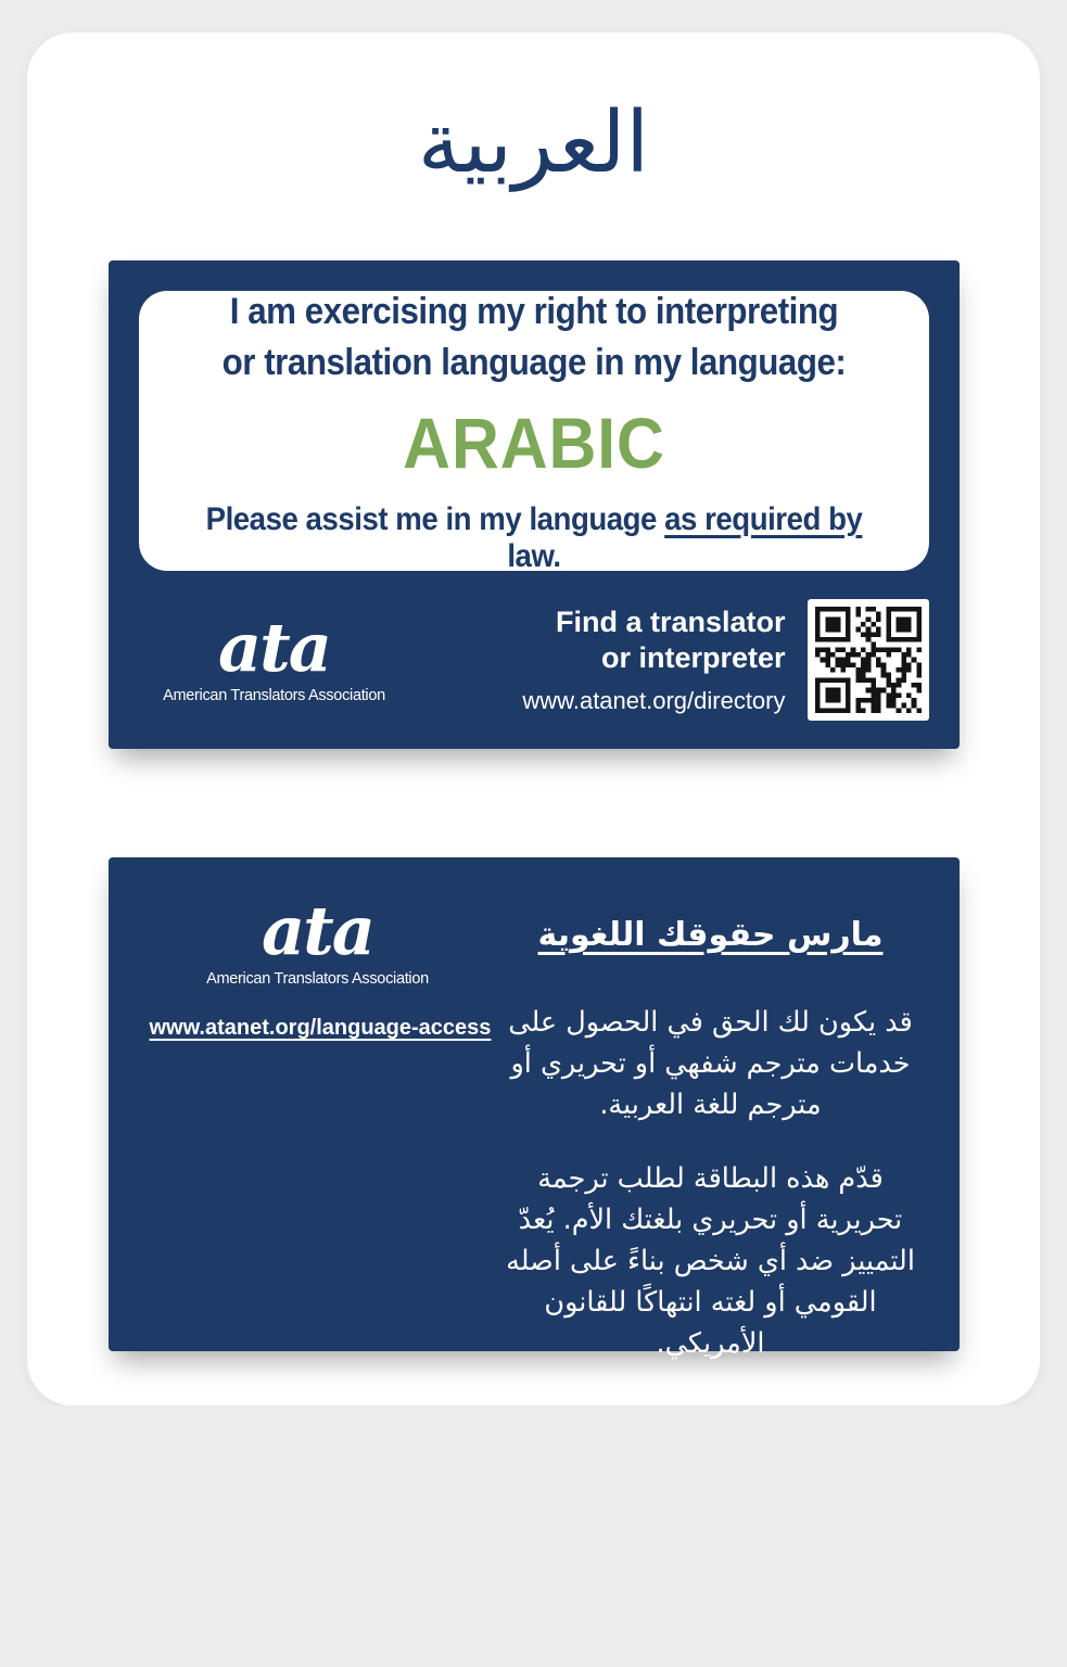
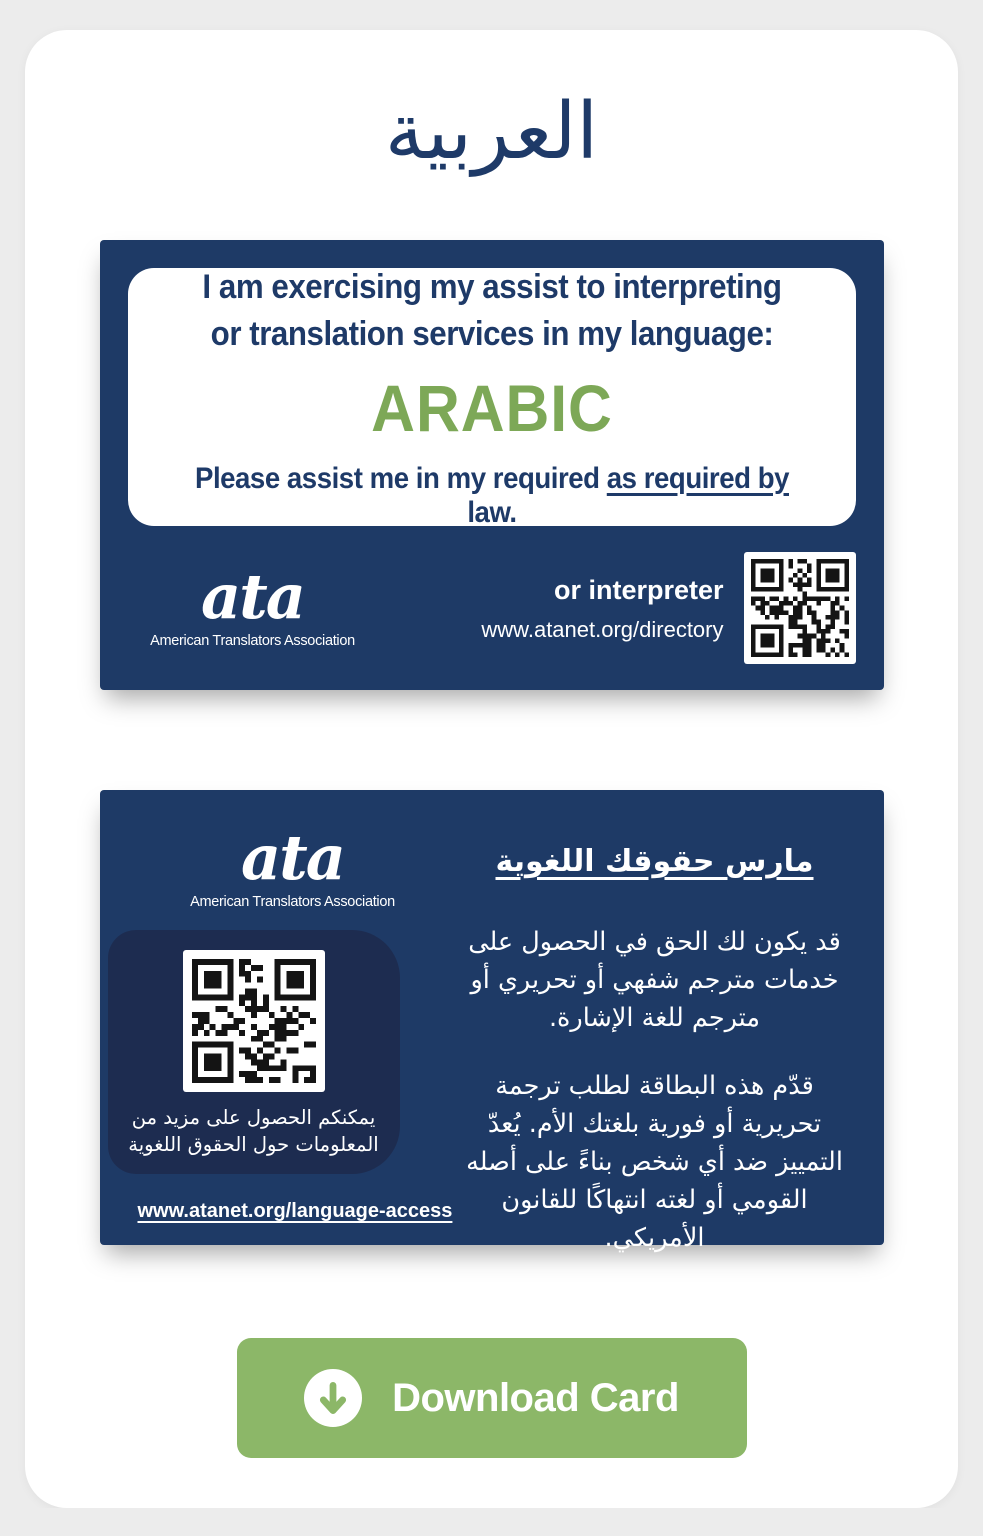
  العربية
- I am exercising my right to interpreting
+ I am exercising my assist to interpreting
- or translation language in my language:
+ or translation services in my language:
  ARABIC
- Please assist me in my language as required by law.
+ Please assist me in my required as required by law.
  ata
  American Translators Association
- Find a translator
  or interpreter
  www.atanet.org/directory
  ata
  American Translators Association
+ يمكنكم الحصول على مزيد من المعلومات حول الحقوق اللغوية
  www.atanet.org/language-access
  مارس حقوقك اللغوية
- قد يكون لك الحق في الحصول على خدمات مترجم شفهي أو تحريري أو مترجم للغة العربية.
+ قد يكون لك الحق في الحصول على خدمات مترجم شفهي أو تحريري أو مترجم للغة الإشارة.
- قدّم هذه البطاقة لطلب ترجمة تحريرية أو تحريري بلغتك الأم. يُعدّ التمييز ضد أي شخص بناءً على أصله القومي أو لغته انتهاكًا للقانون الأمريكي.
+ قدّم هذه البطاقة لطلب ترجمة تحريرية أو فورية بلغتك الأم. يُعدّ التمييز ضد أي شخص بناءً على أصله القومي أو لغته انتهاكًا للقانون الأمريكي.
+ Download Card
